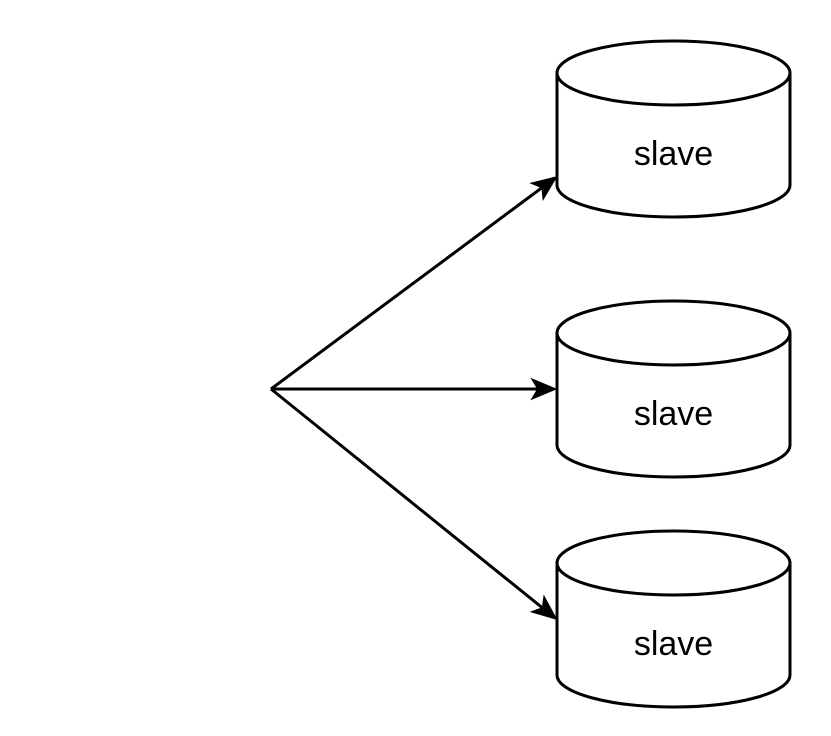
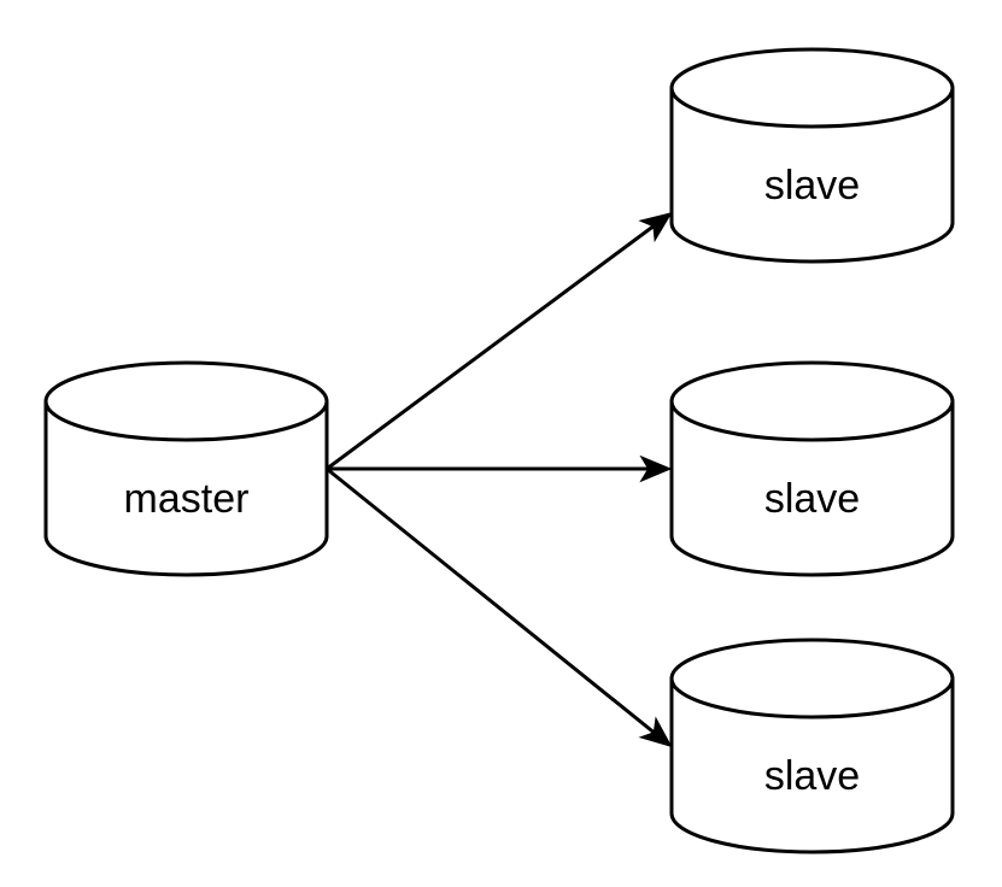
+ master
  slave
  slave
  slave
